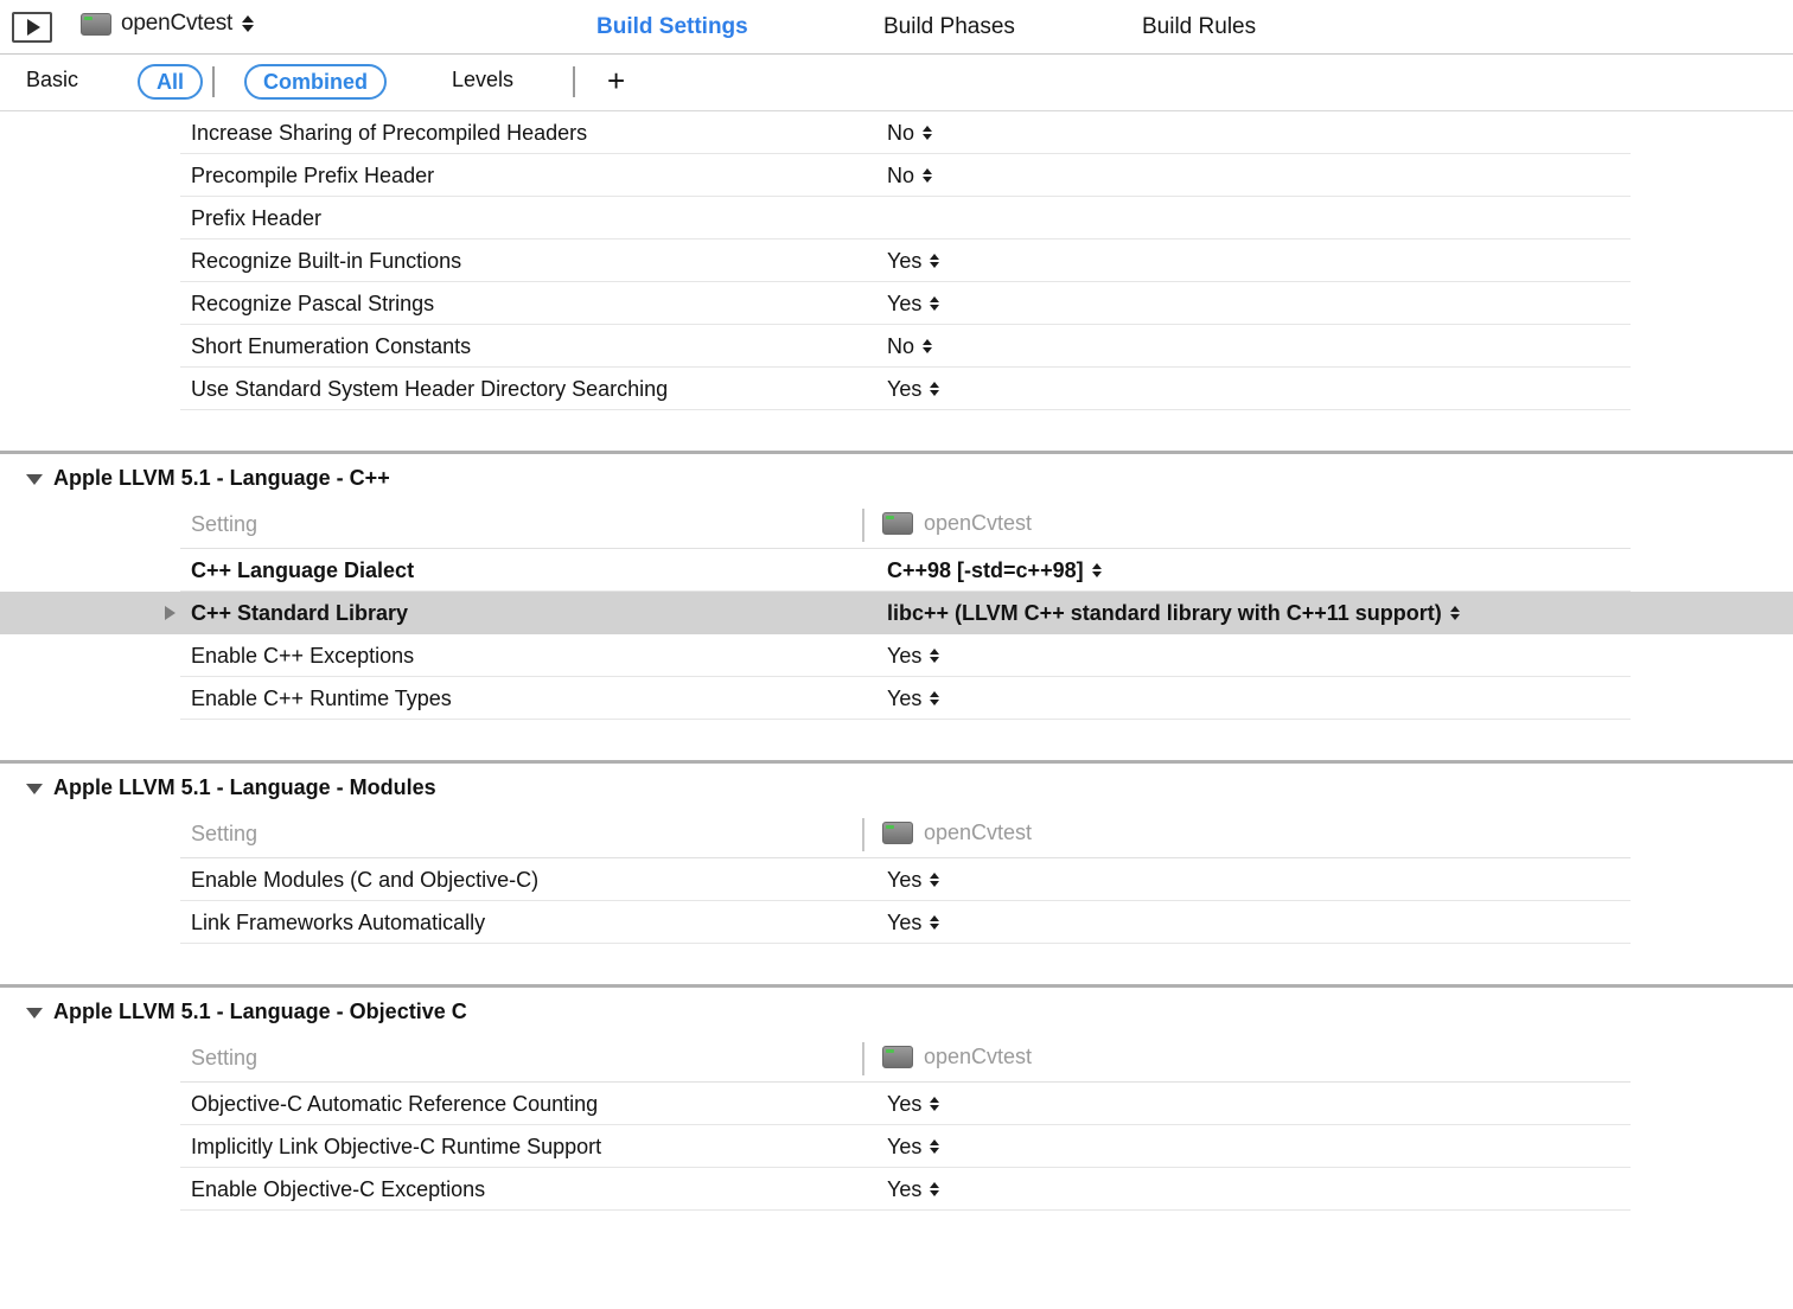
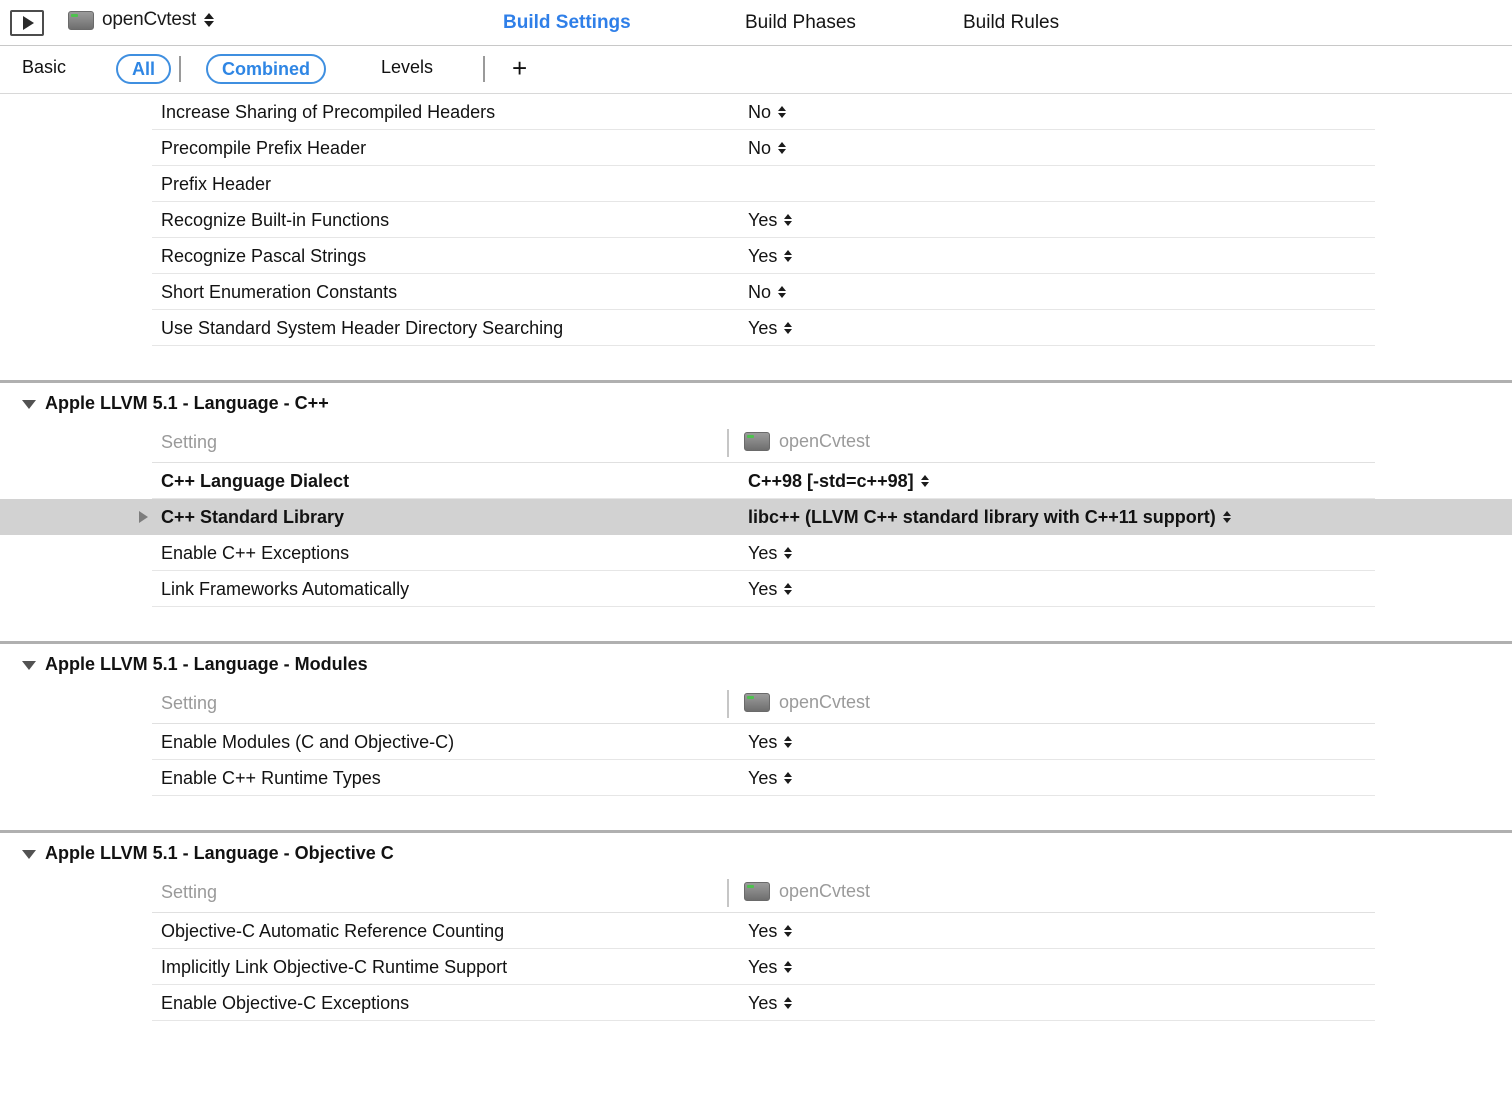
  openCvtest
  Build Settings
  Build Phases
  Build Rules
  Basic
  All
  Combined
  Levels
  +
  Increase Sharing of Precompiled Headers
  No
  Precompile Prefix Header
  No
  Prefix Header
  Recognize Built-in Functions
  Yes
  Recognize Pascal Strings
  Yes
  Short Enumeration Constants
  No
  Use Standard System Header Directory Searching
  Yes
  Apple LLVM 5.1 - Language - C++
  Setting
  openCvtest
  C++ Language Dialect
  C++98 [-std=c++98]
  C++ Standard Library
  libc++ (LLVM C++ standard library with C++11 support)
  Enable C++ Exceptions
  Yes
- Enable C++ Runtime Types
+ Link Frameworks Automatically
  Yes
  Apple LLVM 5.1 - Language - Modules
  Setting
  openCvtest
  Enable Modules (C and Objective-C)
  Yes
- Link Frameworks Automatically
+ Enable C++ Runtime Types
  Yes
  Apple LLVM 5.1 - Language - Objective C
  Setting
  openCvtest
  Objective-C Automatic Reference Counting
  Yes
  Implicitly Link Objective-C Runtime Support
  Yes
  Enable Objective-C Exceptions
  Yes
